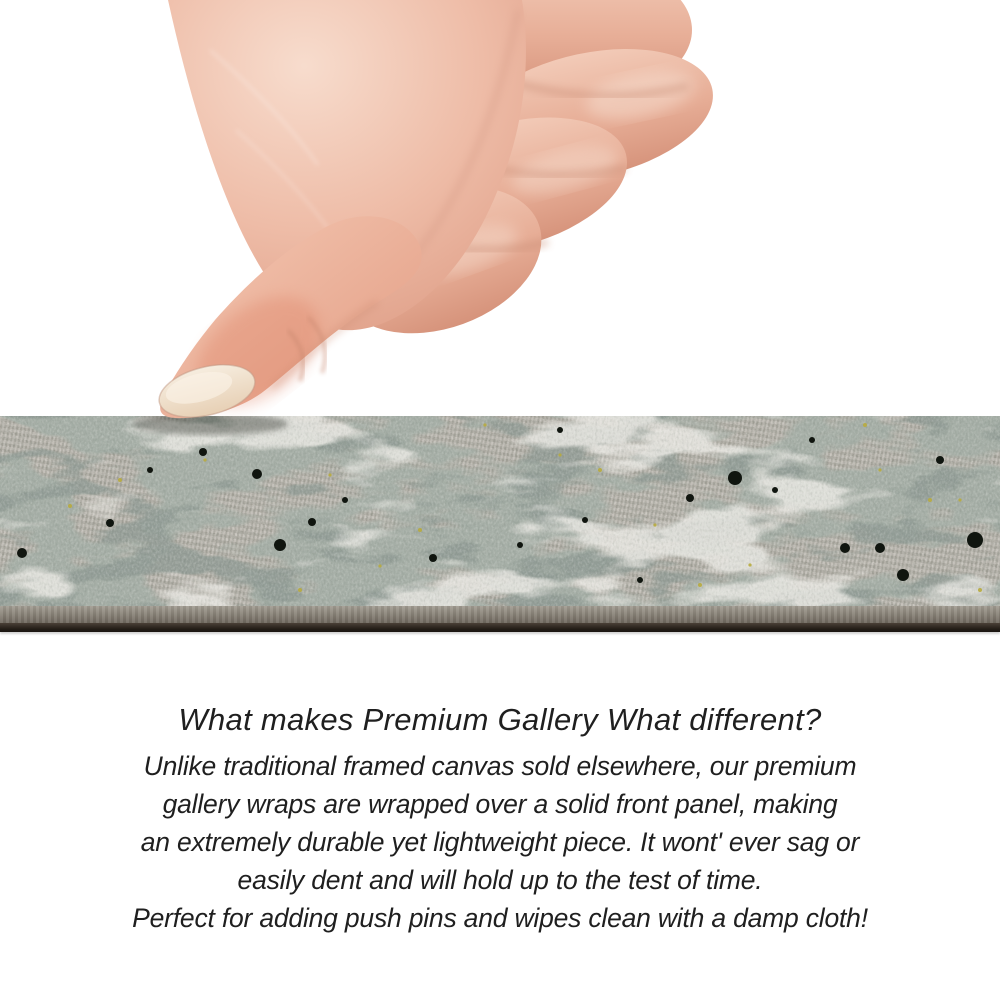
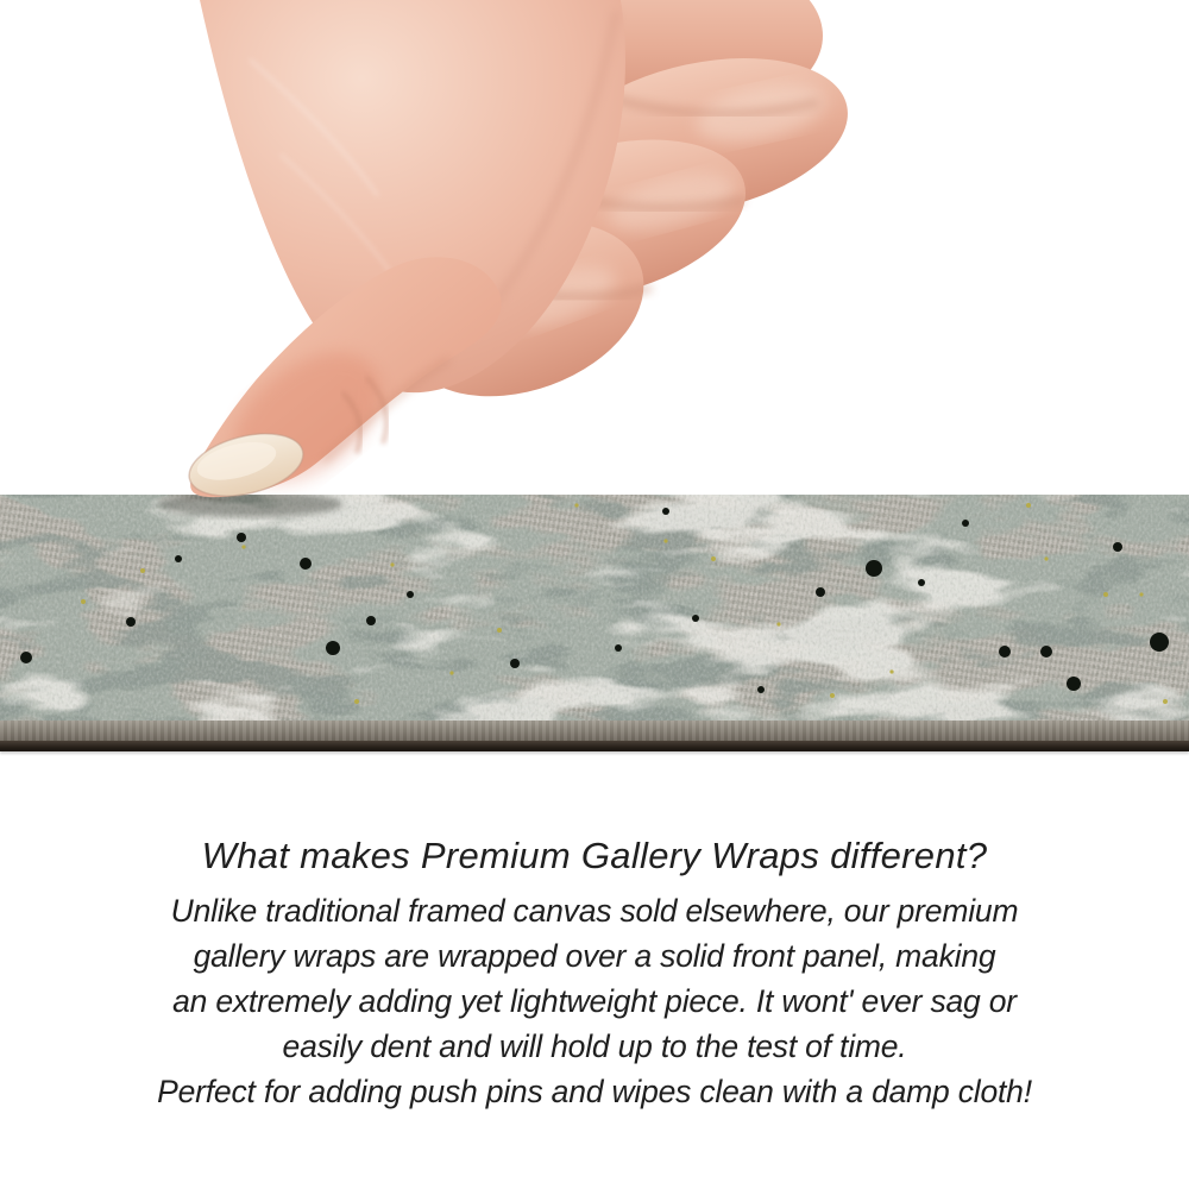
- What makes Premium Gallery What different?
+ What makes Premium Gallery Wraps different?
  Unlike traditional framed canvas sold elsewhere, our premium
  gallery wraps are wrapped over a solid front panel, making
- an extremely durable yet lightweight piece. It wont' ever sag or
+ an extremely adding yet lightweight piece. It wont' ever sag or
  easily dent and will hold up to the test of time.
  Perfect for adding push pins and wipes clean with a damp cloth!
